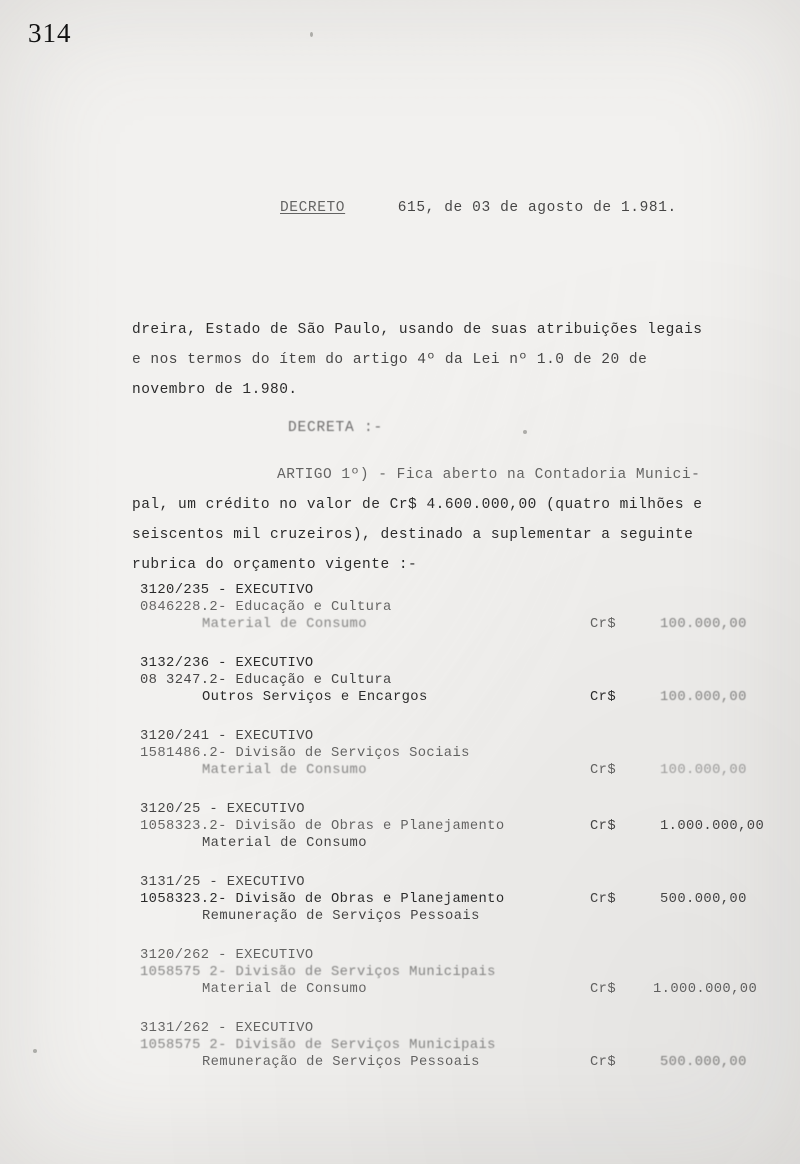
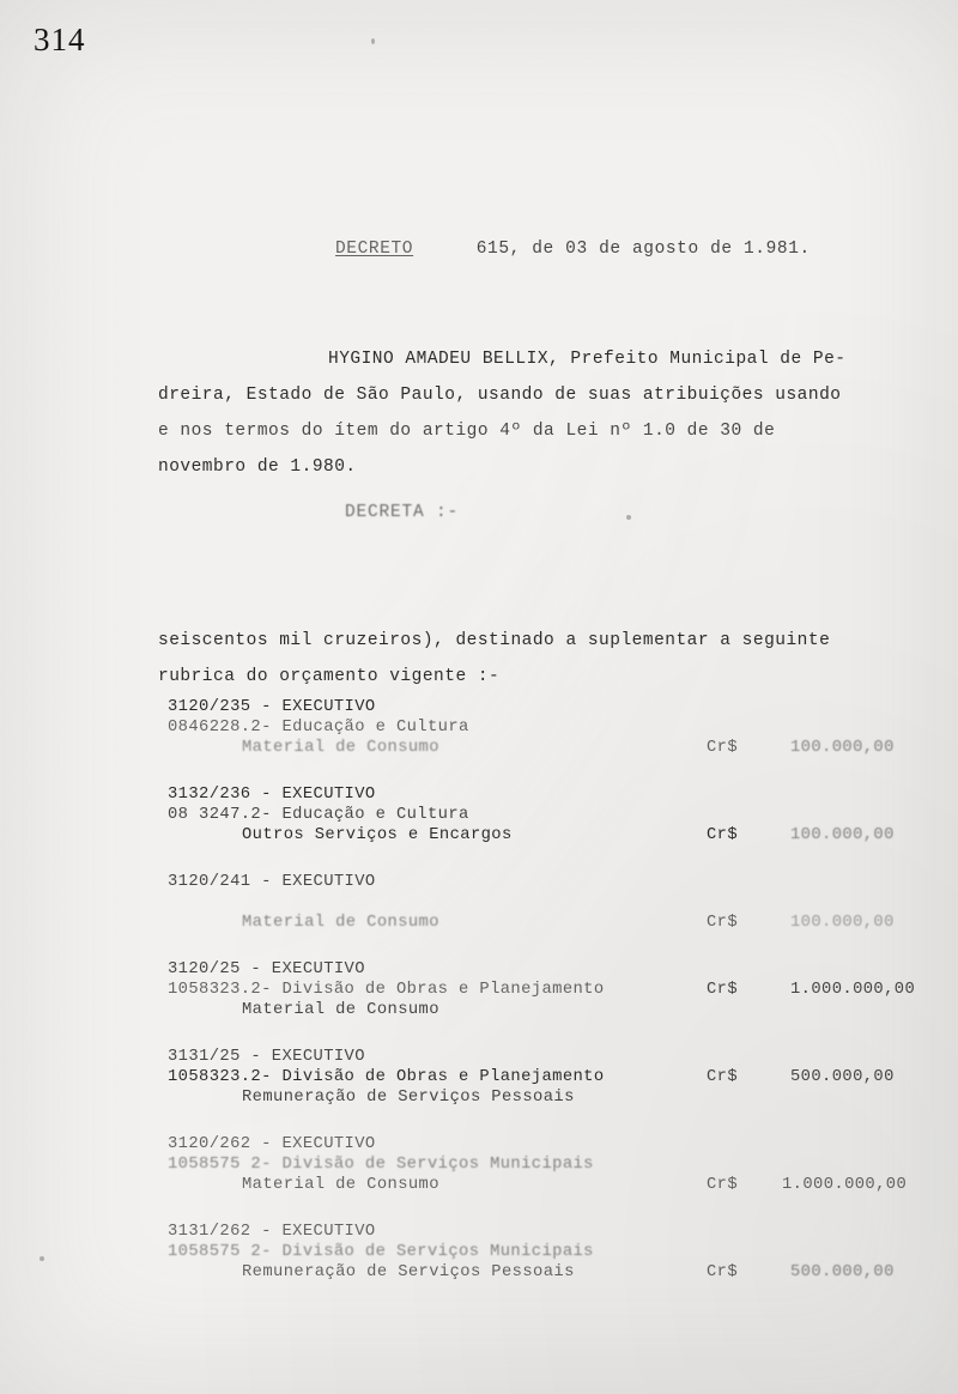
  314
  DECRETO 615, de 03 de agosto de 1.981.
+ HYGINO AMADEU BELLIX, Prefeito Municipal de Pe-
- dreira, Estado de São Paulo, usando de suas atribuições legais
+ dreira, Estado de São Paulo, usando de suas atribuições usando
- e nos termos do ítem do artigo 4º da Lei nº 1.0 de 20 de
+ e nos termos do ítem do artigo 4º da Lei nº 1.0 de 30 de
  novembro de 1.980.
  DECRETA :-
- ARTIGO 1º) - Fica aberto na Contadoria Munici-
- pal, um crédito no valor de Cr$ 4.600.000,00 (quatro milhões e
  seiscentos mil cruzeiros), destinado a suplementar a seguinte
  rubrica do orçamento vigente :-
  3120/235 - EXECUTIVO
  0846228.2- Educação e Cultura
  Material de Consumo
  Cr$
  100.000,00
  3132/236 - EXECUTIVO
  08 3247.2- Educação e Cultura
  Outros Serviços e Encargos
  Cr$
  100.000,00
  3120/241 - EXECUTIVO
- 1581486.2- Divisão de Serviços Sociais
  Material de Consumo
  Cr$
  100.000,00
  3120/25 - EXECUTIVO
  1058323.2- Divisão de Obras e Planejamento
  Material de Consumo
  Cr$
  1.000.000,00
  3131/25 - EXECUTIVO
  1058323.2- Divisão de Obras e Planejamento
  Remuneração de Serviços Pessoais
  Cr$
  500.000,00
  3120/262 - EXECUTIVO
  1058575 2- Divisão de Serviços Municipais
  Material de Consumo
  Cr$
  1.000.000,00
  3131/262 - EXECUTIVO
  1058575 2- Divisão de Serviços Municipais
  Remuneração de Serviços Pessoais
  Cr$
  500.000,00
